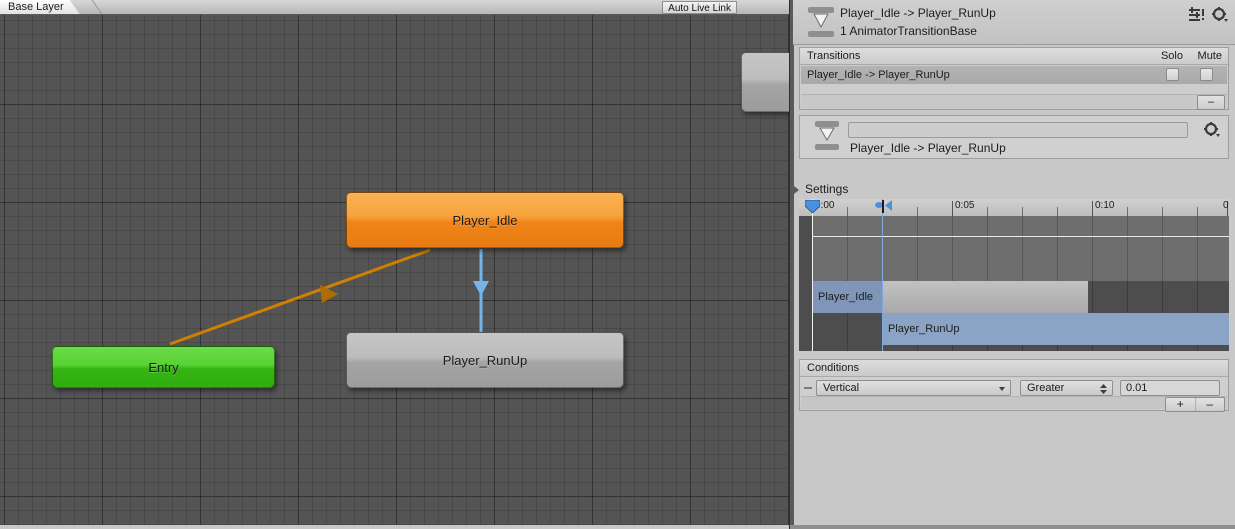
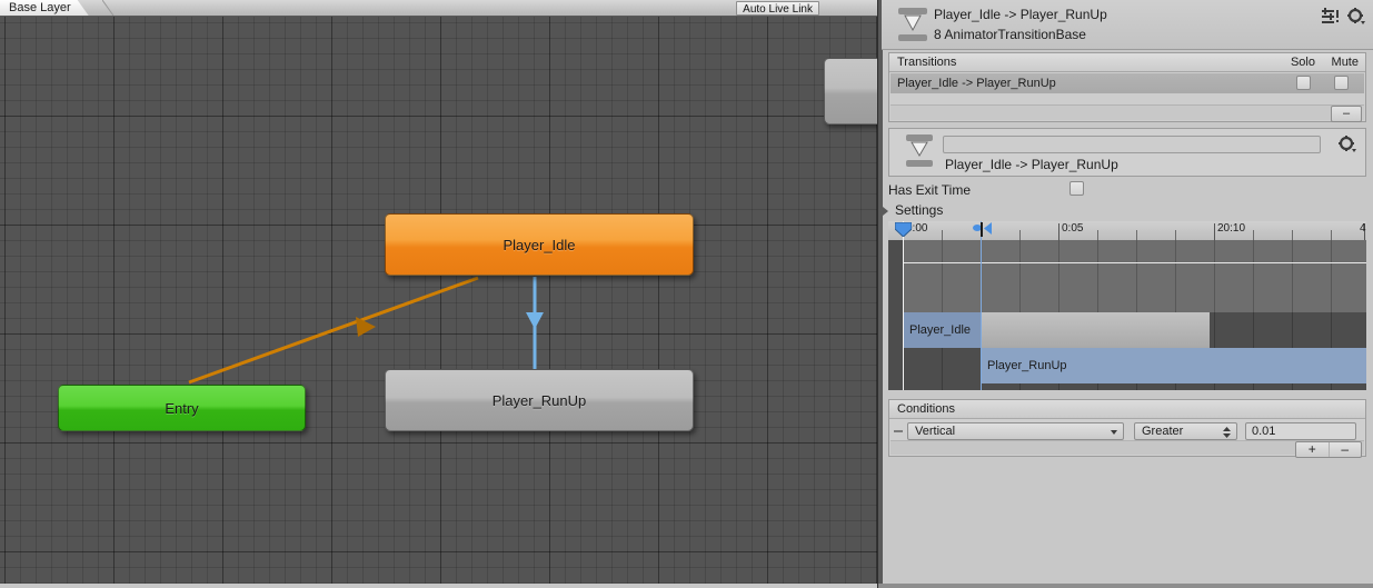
  Player_Idle
  Player_RunUp
  Entry
  Base Layer
  Auto Live Link
  Player_Idle -> Player_RunUp
- 1 AnimatorTransitionBase
+ 8 AnimatorTransitionBase
  Transitions
  Solo
  Mute
  Player_Idle -> Player_RunUp
  –
  Player_Idle -> Player_RunUp
+ Has Exit Time
  Settings
  :00
  0:05
- 0:10
+ 20:10
- 0
+ 4
  Player_Idle
  Player_RunUp
  Conditions
  Vertical
  Greater
  0.01
  +
  –
